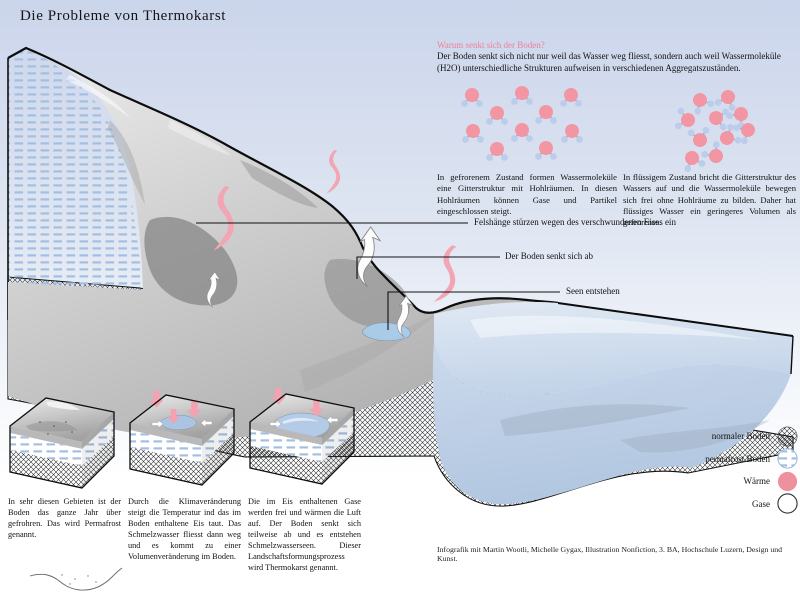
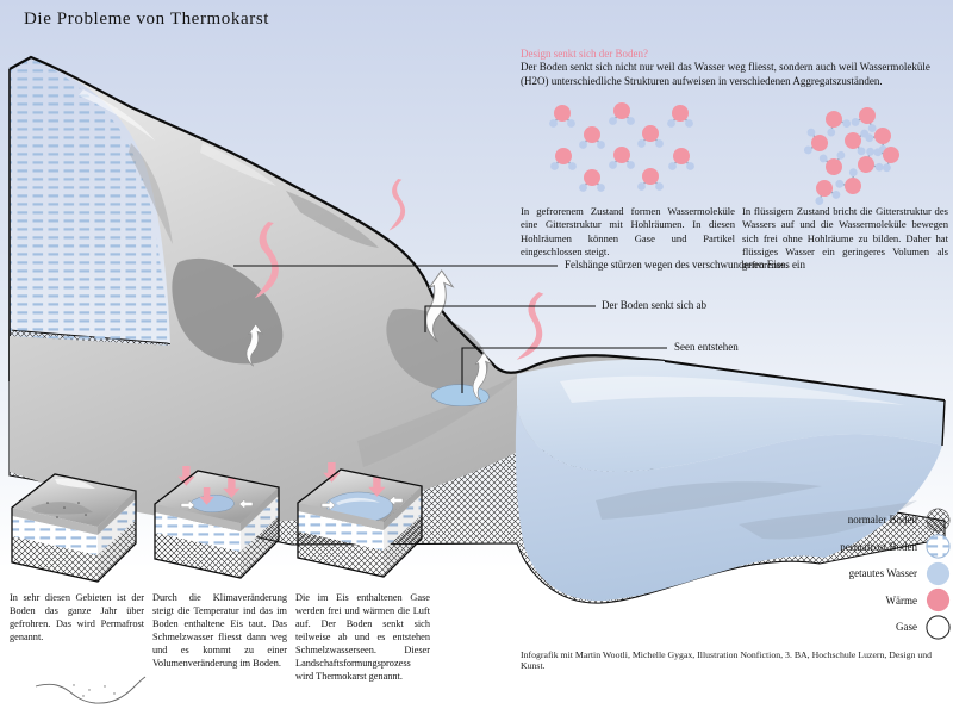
  Die Probleme von Thermokarst
- Warum senkt sich der Boden?
+ Design senkt sich der Boden?
  Der Boden senkt sich nicht nur weil das Wasser weg fliesst, sondern auch weil Wassermoleküle (H2O) unterschiedliche Strukturen aufweisen in verschiedenen Aggregatszuständen.
  In gefrorenem Zustand formen Wassermoleküle eine Gitterstruktur mit Hohlräumen. In diesen Hohlräumen können Gase und Partikel eingeschlossen steigt.
  In flüssigem Zustand bricht die Gitterstruktur des Wassers auf und die Wassermoleküle bewegen sich frei ohne Hohlräume zu bilden. Daher hat flüssiges Wasser ein geringeres Volumen als gefrorenes.
  Felshänge stürzen wegen des verschwundenen Eises ein
  Der Boden senkt sich ab
  Seen entstehen
  normaler Boden
  permafrost Boden
+ getautes Wasser
  Wärme
  Gase
  In sehr diesen Gebieten ist der Boden das ganze Jahr über gefrohren. Das wird Permafrost genannt.
  Durch die Klimaveränderung steigt die Temperatur ind das im Boden enthaltene Eis taut. Das Schmelzwasser fliesst dann weg und es kommt zu einer Volumenveränderung im Boden.
  Die im Eis enthaltenen Gase werden frei und wärmen die Luft auf. Der Boden senkt sich teilweise ab und es entstehen Schmelzwasserseen. Dieser Landschaftsformungsprozess wird Thermokarst genannt.
  Infografik mit Martin Wootli, Michelle Gygax, Illustration Nonfiction, 3. BA, Hochschule Luzern, Design und Kunst.
